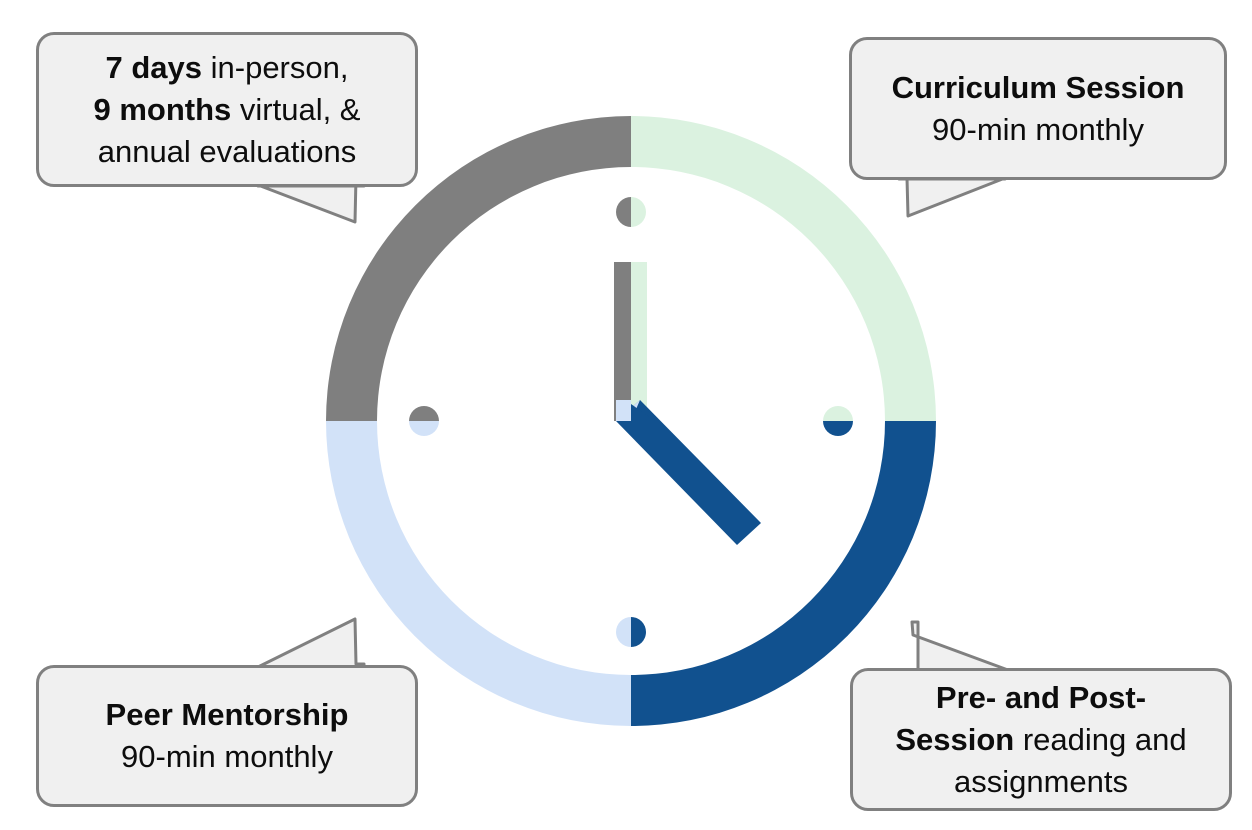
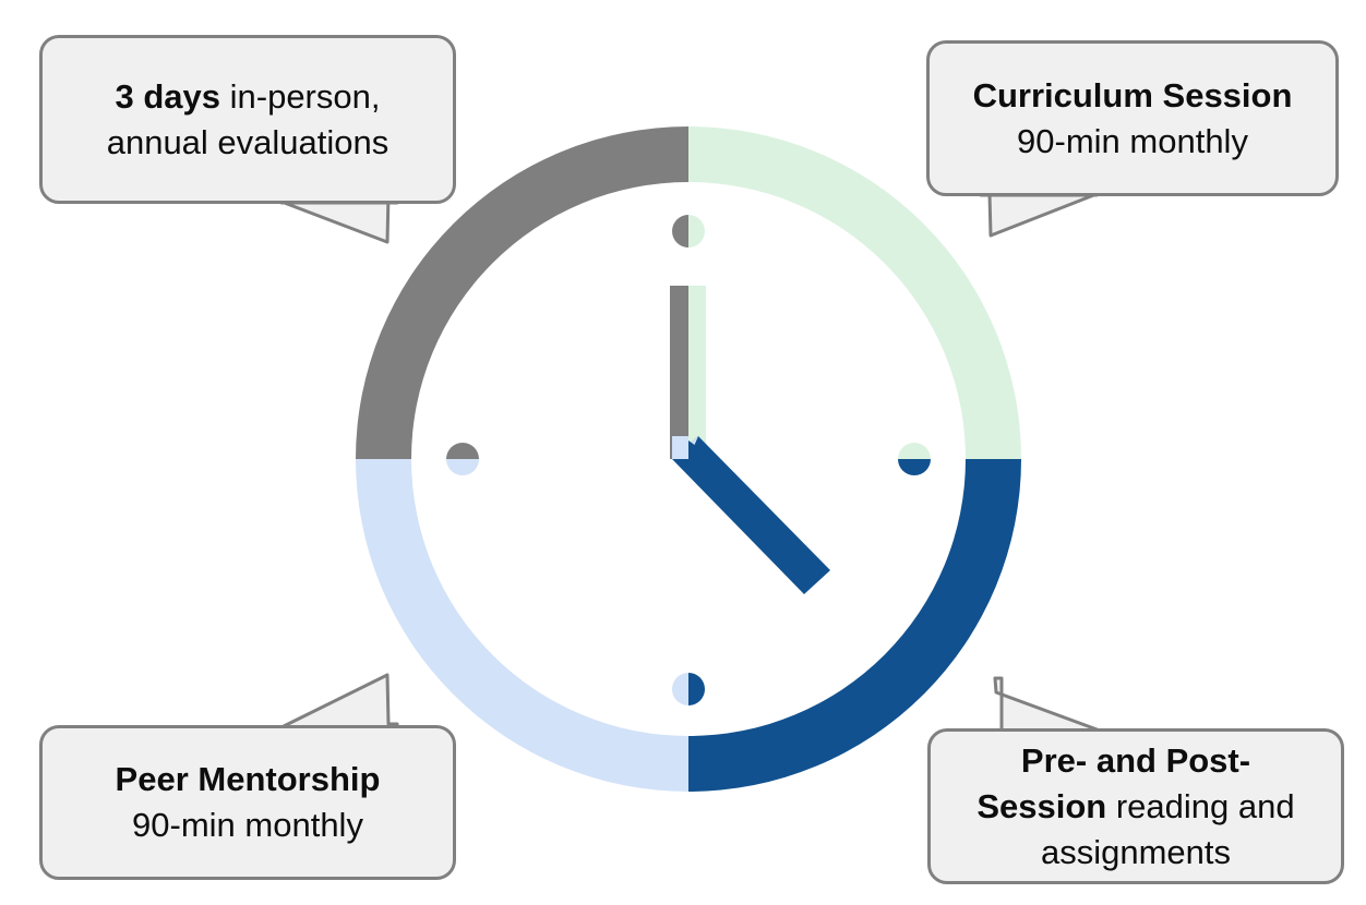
- 7 days in-person,
+ 3 days in-person,
- 9 months virtual, &
  annual evaluations
  Curriculum Session
  90-min monthly
  Peer Mentorship
  90-min monthly
  Pre- and Post-
  Session reading and
  assignments
